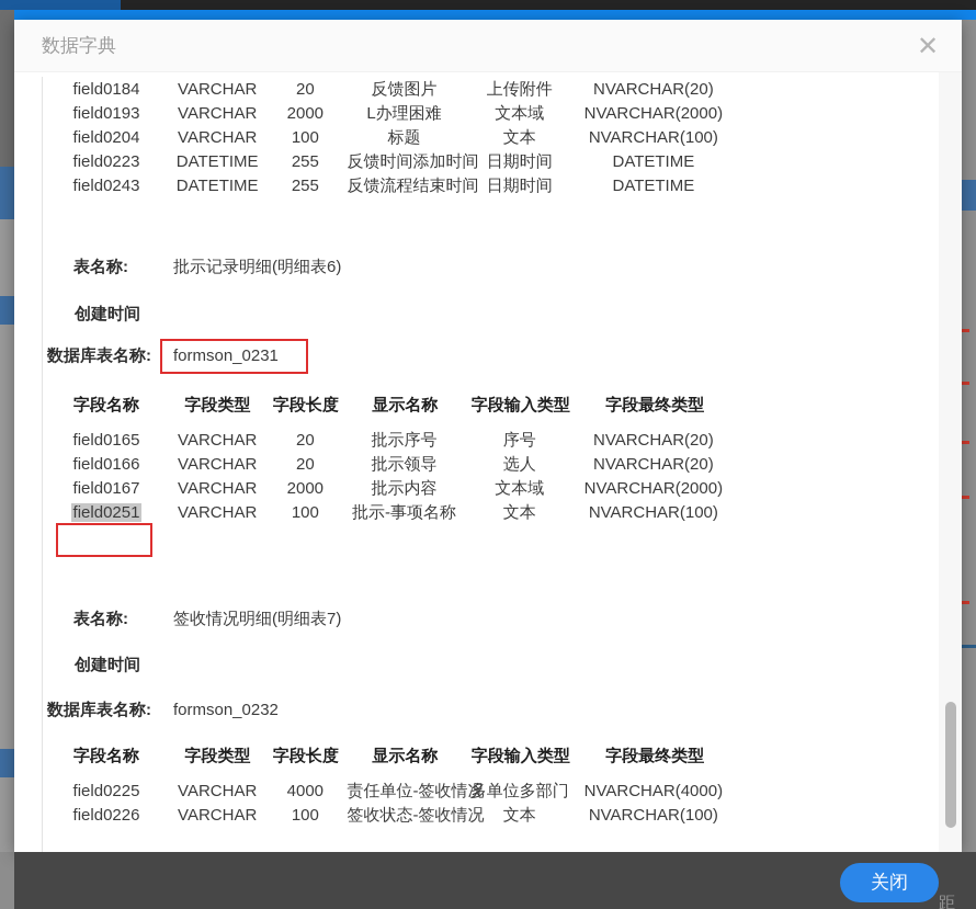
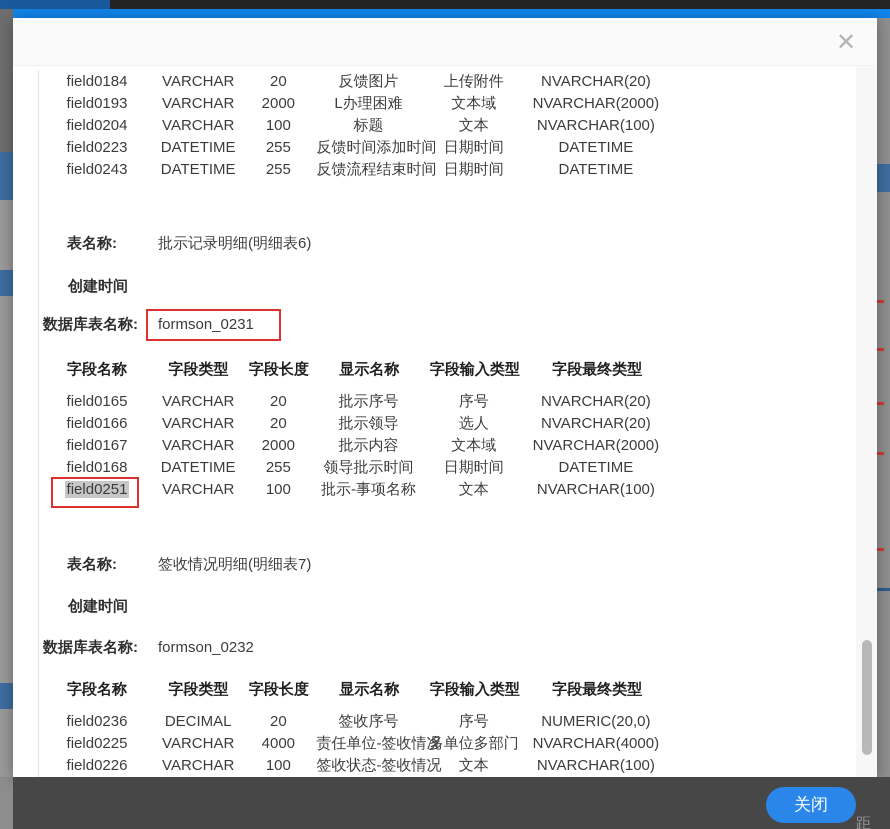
- 数据字典
  ✕
  field0184 VARCHAR 20 反馈图片 上传附件 NVARCHAR(20)
  field0193 VARCHAR 2000 L办理困难 文本域 NVARCHAR(2000)
  field0204 VARCHAR 100 标题 文本 NVARCHAR(100)
  field0223 DATETIME 255 反馈时间添加时 日期时间 DATETIME
  field0243 DATETIME 255 反馈流程结束时 日期时间 DATETIME
  表名称:
  批示记录明细(明细表6)
  创建时间
  数据库表名称:
  formson_0231
  字段名称 字段类型 字段长度 显示名称 字段输入类型 字段最终类型
  field0165 VARCHAR 20 批示序号 序号 NVARCHAR(20)
  field0166 VARCHAR 20 批示领导 选人 NVARCHAR(20)
  field0167 VARCHAR 2000 批示内容 文本域 NVARCHAR(2000)
+ field0168 DATETIME 255 领导批示时间 日期时间 DATETIME
  field0251 VARCHAR 100 批示-事项名称 文本 NVARCHAR(100)
  表名称:
  签收情况明细(明细表7)
  创建时间
  数据库表名称:
  formson_0232
  字段名称 字段类型 字段长度 显示名称 字段输入类型 字段最终类型
+ field0236 DECIMAL 20 签收序号 序号 NUMERIC(20,0)
  field0225 VARCHAR 4000 责任单位-签收情 多单位多部门 NVARCHAR(4000)
  field0226 VARCHAR 100 签收状态-签收情 文本 NVARCHAR(100)
  关闭
  距
